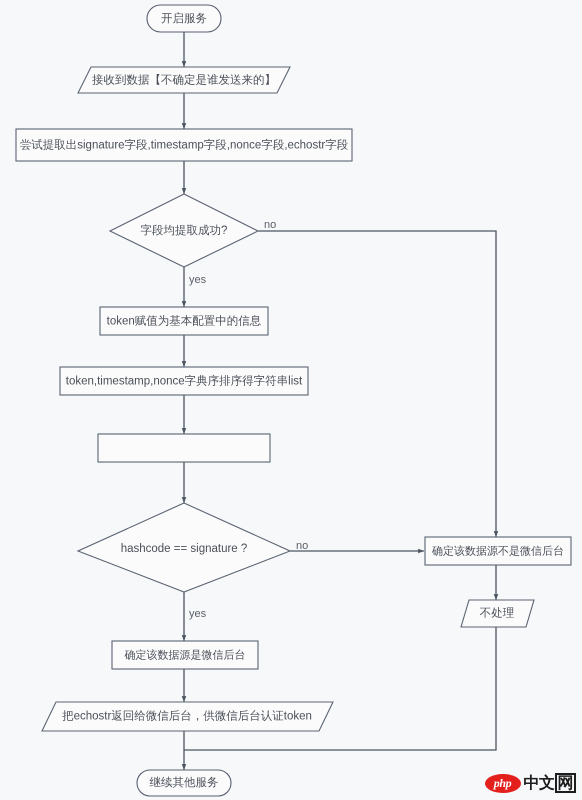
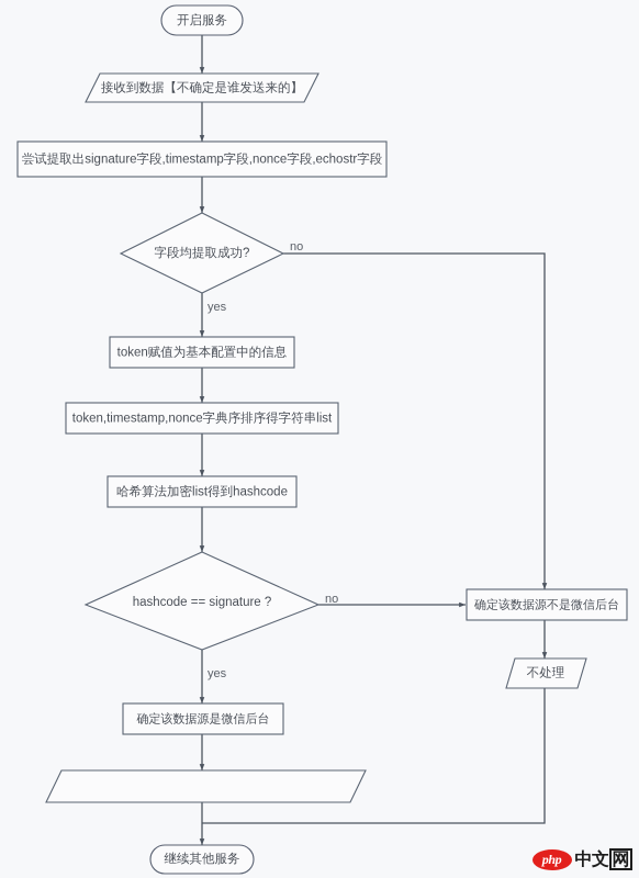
  开启服务
  接收到数据【不确定是谁发送来的】
  尝试提取出signature字段,timestamp字段,nonce字段,echostr字段
  字段均提取成功?
  token赋值为基本配置中的信息
  token,timestamp,nonce字典序排序得字符串list
+ 哈希算法加密list得到hashcode
  hashcode == signature ?
  确定该数据源不是微信后台
  不处理
  确定该数据源是微信后台
- 把echostr返回给微信后台，供微信后台认证token
  继续其他服务
  no
  yes
  no
  yes
  php
  中文 网
